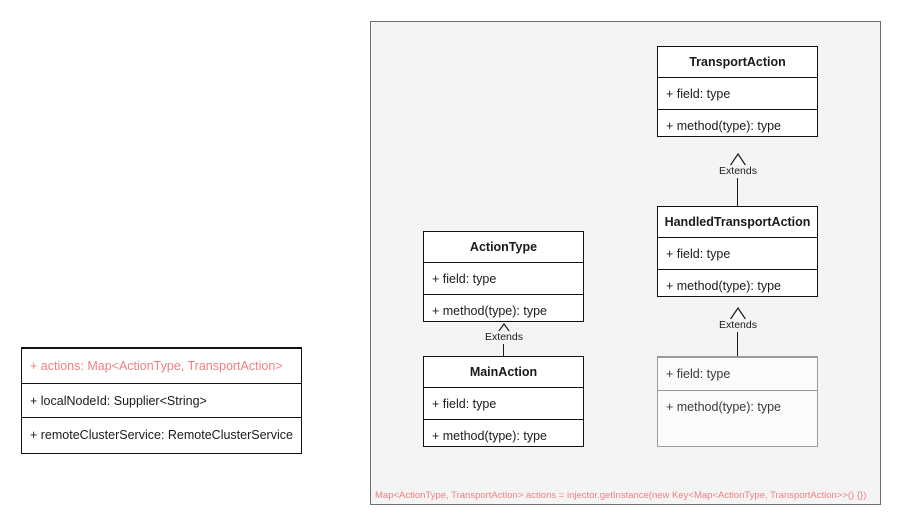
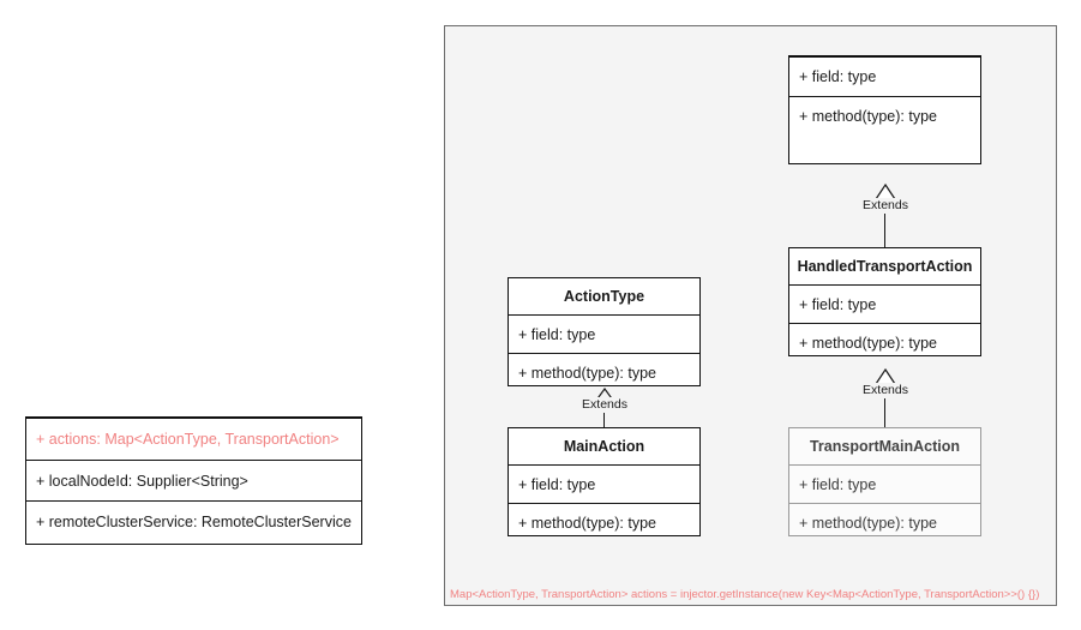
  + actions: Map<ActionType, TransportAction>
  + localNodeId: Supplier<String>
  + remoteClusterService: RemoteClusterService
- TransportAction
  + field: type
  + method(type): type
  Extends
  HandledTransportAction
  + field: type
  + method(type): type
  Extends
+ TransportMainAction
  + field: type
  + method(type): type
  ActionType
  + field: type
  + method(type): type
  Extends
  MainAction
  + field: type
  + method(type): type
  Map<ActionType, TransportAction> actions = injector.getInstance(new Key<Map<ActionType, TransportAction>>() {})
